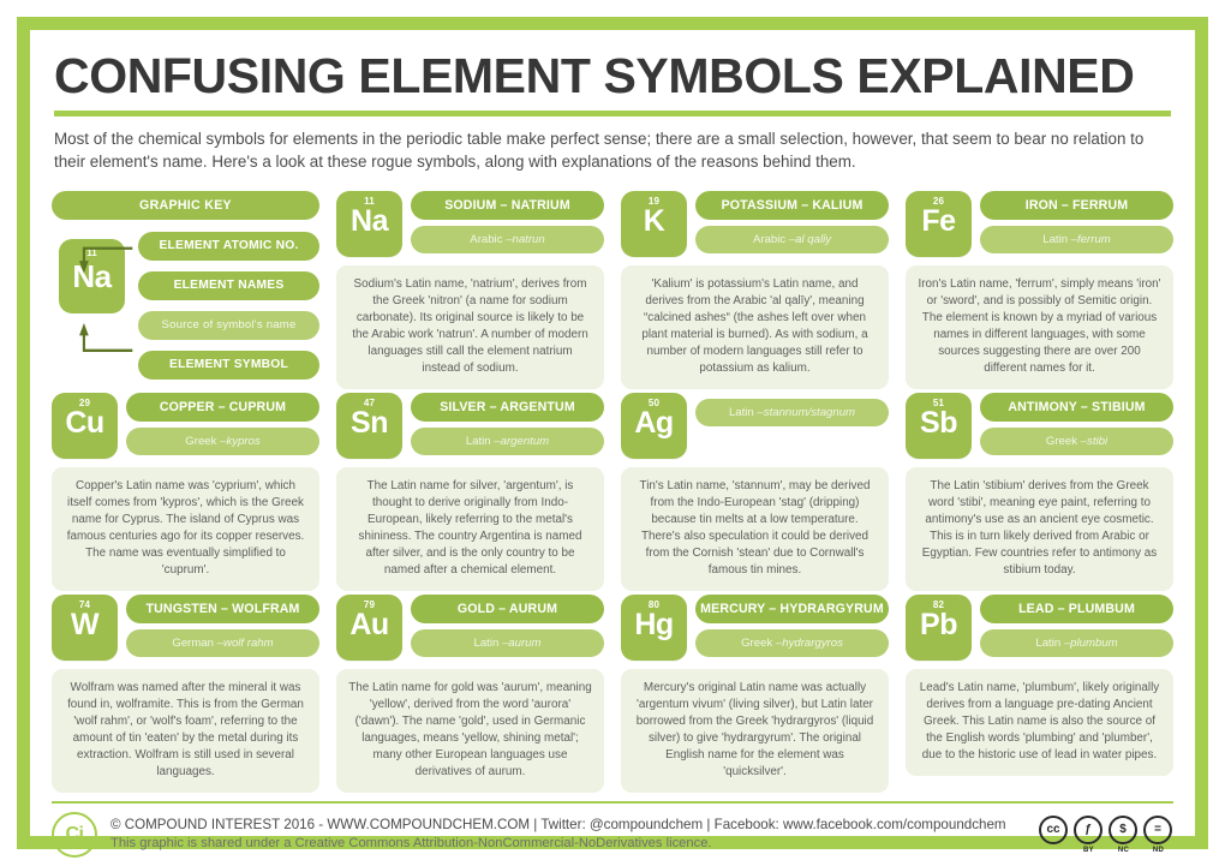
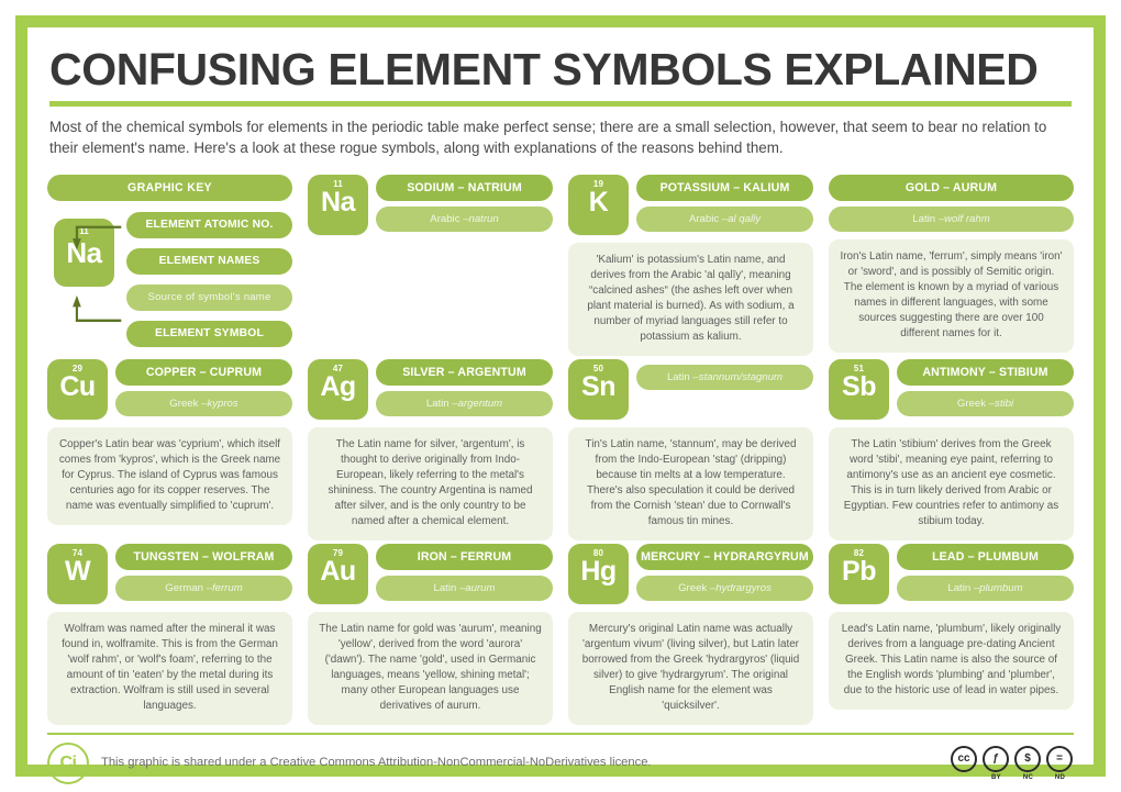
  CONFUSING ELEMENT SYMBOLS EXPLAINED
  Most of the chemical symbols for elements in the periodic table make perfect sense; there are a small selection, however, that seem to bear no relation to their element's name. Here's a look at these rogue symbols, along with explanations of the reasons behind them.
  GRAPHIC KEY
  ELEMENT ATOMIC NO.
  ELEMENT NAMES
  Source of symbol's name
  ELEMENT SYMBOL
  11
  Na
  11
  Na
  SODIUM – NATRIUM
  Arabic –
  natrun
- Sodium's Latin name, 'natrium', derives from the Greek 'nitron' (a name for sodium carbonate). Its original source is likely to be the Arabic work 'natrun'. A number of modern languages still call the element natrium instead of sodium.
  19
  K
  POTASSIUM – KALIUM
  Arabic –
  al qalīy
- 'Kalium' is potassium's Latin name, and derives from the Arabic 'al qalīy', meaning “calcined ashes“ (the ashes left over when plant material is burned). As with sodium, a number of modern languages still refer to potassium as kalium.
+ 'Kalium' is potassium's Latin name, and derives from the Arabic 'al qalīy', meaning “calcined ashes“ (the ashes left over when plant material is burned). As with sodium, a number of myriad languages still refer to potassium as kalium.
- 26
- Fe
- IRON – FERRUM
+ GOLD – AURUM
  Latin –
- ferrum
+ wolf rahm
- Iron's Latin name, 'ferrum', simply means 'iron' or 'sword', and is possibly of Semitic origin. The element is known by a myriad of various names in different languages, with some sources suggesting there are over 200 different names for it.
+ Iron's Latin name, 'ferrum', simply means 'iron' or 'sword', and is possibly of Semitic origin. The element is known by a myriad of various names in different languages, with some sources suggesting there are over 100 different names for it.
  29
  Cu
  COPPER – CUPRUM
  Greek –
  kypros
- Copper's Latin name was 'cyprium', which itself comes from 'kypros', which is the Greek name for Cyprus. The island of Cyprus was famous centuries ago for its copper reserves. The name was eventually simplified to 'cuprum'.
+ Copper's Latin bear was 'cyprium', which itself comes from 'kypros', which is the Greek name for Cyprus. The island of Cyprus was famous centuries ago for its copper reserves. The name was eventually simplified to 'cuprum'.
  47
- Sn
+ Ag
  SILVER – ARGENTUM
  Latin –
  argentum
  The Latin name for silver, 'argentum', is thought to derive originally from Indo-European, likely referring to the metal's shininess. The country Argentina is named after silver, and is the only country to be named after a chemical element.
  50
- Ag
+ Sn
  Latin –
  stannum/stagnum
  Tin's Latin name, 'stannum', may be derived from the Indo-European 'stag' (dripping) because tin melts at a low temperature. There's also speculation it could be derived from the Cornish 'stean' due to Cornwall's famous tin mines.
  51
  Sb
  ANTIMONY – STIBIUM
  Greek –
  stibi
  The Latin 'stibium' derives from the Greek word 'stibi', meaning eye paint, referring to antimony's use as an ancient eye cosmetic. This is in turn likely derived from Arabic or Egyptian. Few countries refer to antimony as stibium today.
  74
  W
  TUNGSTEN – WOLFRAM
  German –
- wolf rahm
+ ferrum
  Wolfram was named after the mineral it was found in, wolframite. This is from the German 'wolf rahm', or 'wolf's foam', referring to the amount of tin 'eaten' by the metal during its extraction. Wolfram is still used in several languages.
  79
  Au
- GOLD – AURUM
+ IRON – FERRUM
  Latin –
  aurum
  The Latin name for gold was 'aurum', meaning 'yellow', derived from the word 'aurora' ('dawn'). The name 'gold', used in Germanic languages, means 'yellow, shining metal'; many other European languages use derivatives of aurum.
  80
  Hg
  MERCURY – HYDRARGYRUM
  Greek –
  hydrargyros
  Mercury's original Latin name was actually 'argentum vivum' (living silver), but Latin later borrowed from the Greek 'hydrargyros' (liquid silver) to give 'hydrargyrum'. The original English name for the element was 'quicksilver'.
  82
  Pb
  LEAD – PLUMBUM
  Latin –
  plumbum
  Lead's Latin name, 'plumbum', likely originally derives from a language pre-dating Ancient Greek. This Latin name is also the source of the English words 'plumbing' and 'plumber', due to the historic use of lead in water pipes.
  Ci
- © COMPOUND INTEREST 2016 - WWW.COMPOUNDCHEM.COM | Twitter: @compoundchem | Facebook: www.facebook.com/compoundchem
  This graphic is shared under a Creative Commons Attribution-NonCommercial-NoDerivatives licence.
  cc
  ƒ
  $
  =
